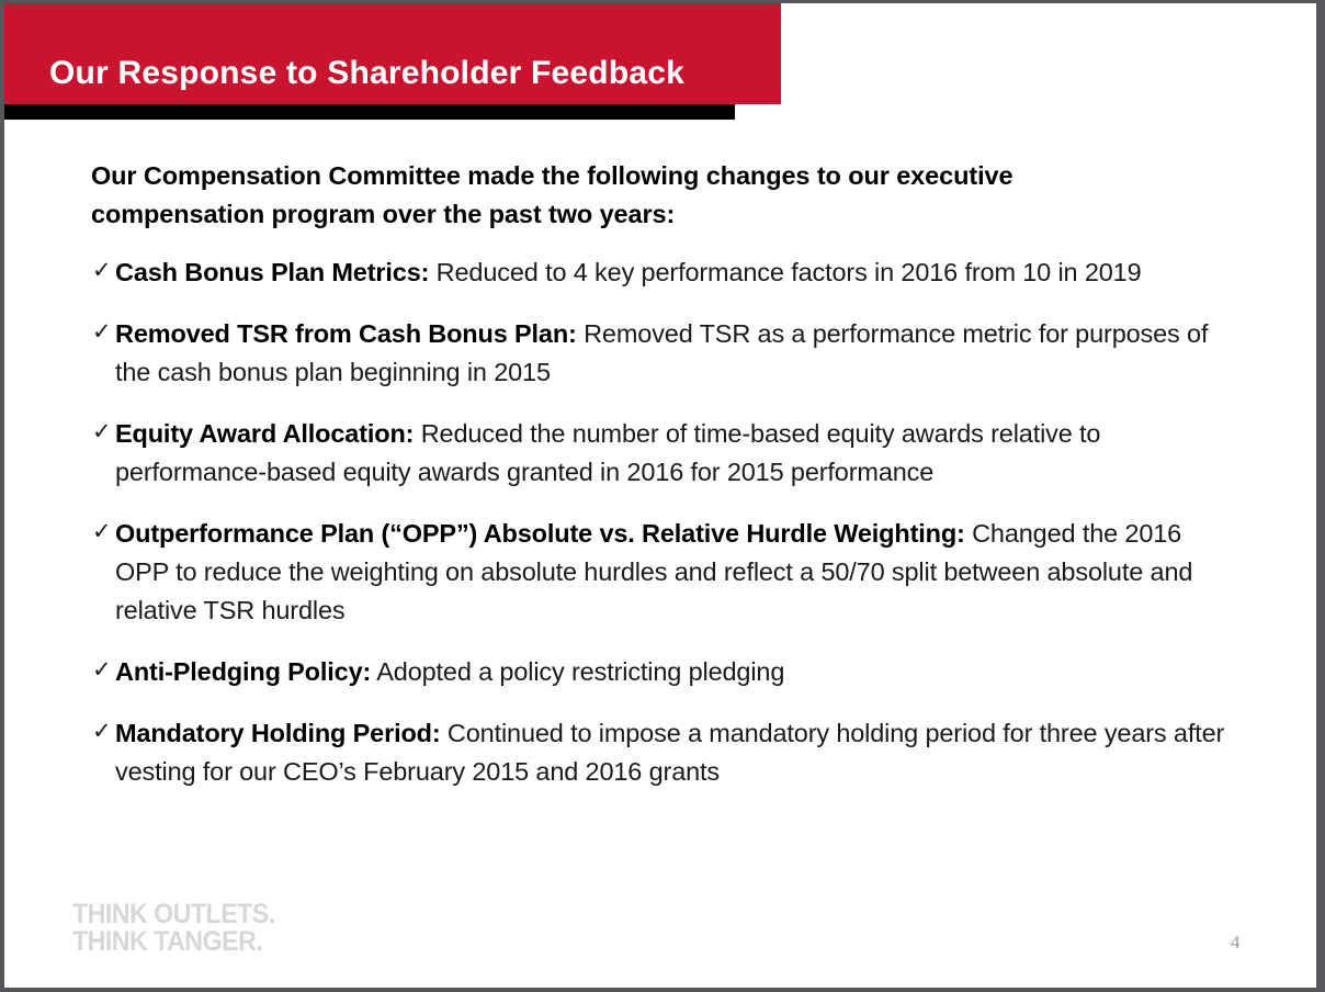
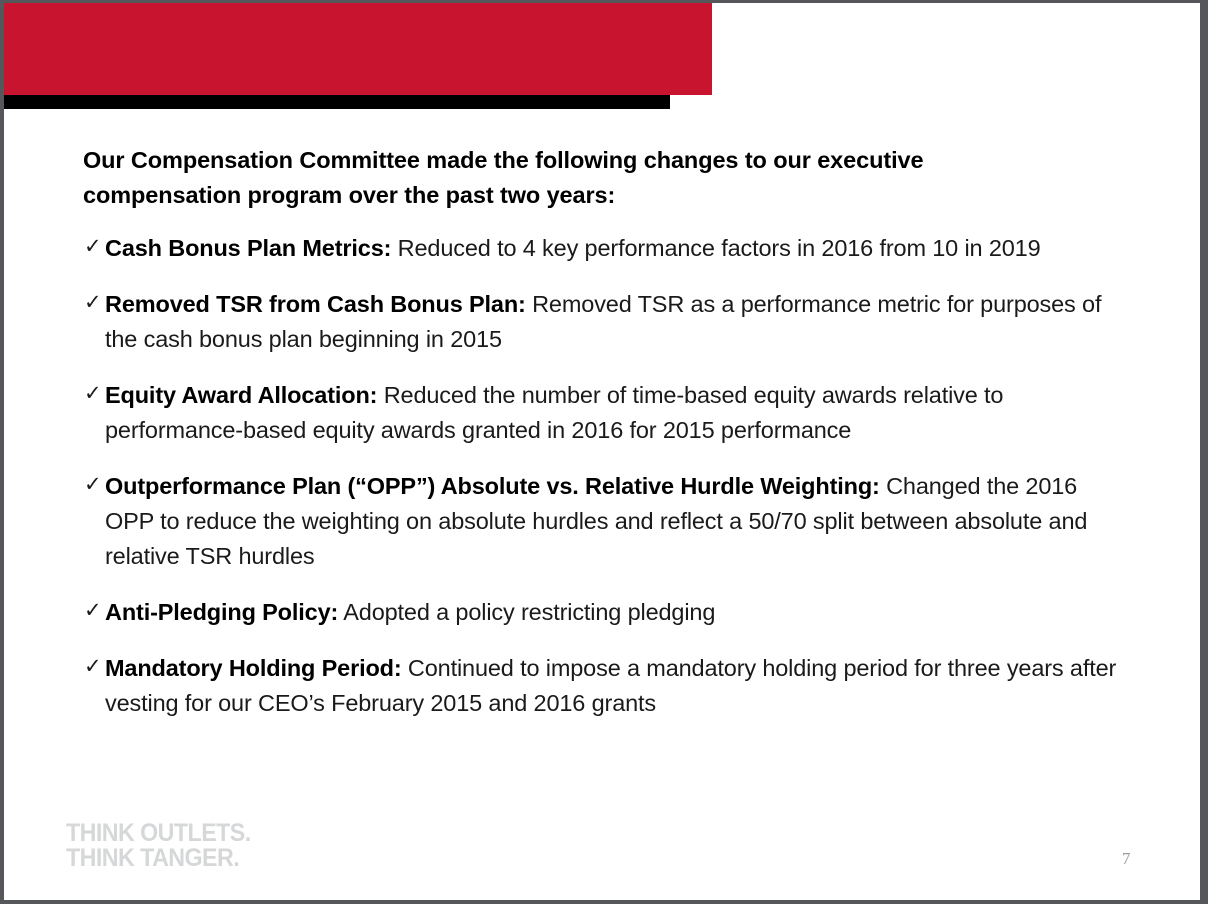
- Our Response to Shareholder Feedback
  Our Compensation Committee made the following changes to our executive compensation program over the past two years:
  ✓
  Cash Bonus Plan Metrics: Reduced to 4 key performance factors in 2016 from 10 in 2019
  ✓
  Removed TSR from Cash Bonus Plan: Removed TSR as a performance metric for purposes of the cash bonus plan beginning in 2015
  ✓
  Equity Award Allocation: Reduced the number of time-based equity awards relative to performance-based equity awards granted in 2016 for 2015 performance
  ✓
  Outperformance Plan (“OPP”) Absolute vs. Relative Hurdle Weighting: Changed the 2016 OPP to reduce the weighting on absolute hurdles and reflect a 50/70 split between absolute and relative TSR hurdles
  ✓
  Anti-Pledging Policy: Adopted a policy restricting pledging
  ✓
  Mandatory Holding Period: Continued to impose a mandatory holding period for three years after vesting for our CEO’s February 2015 and 2016 grants
  THINK OUTLETS.
  THINK TANGER.
- 4
+ 7
